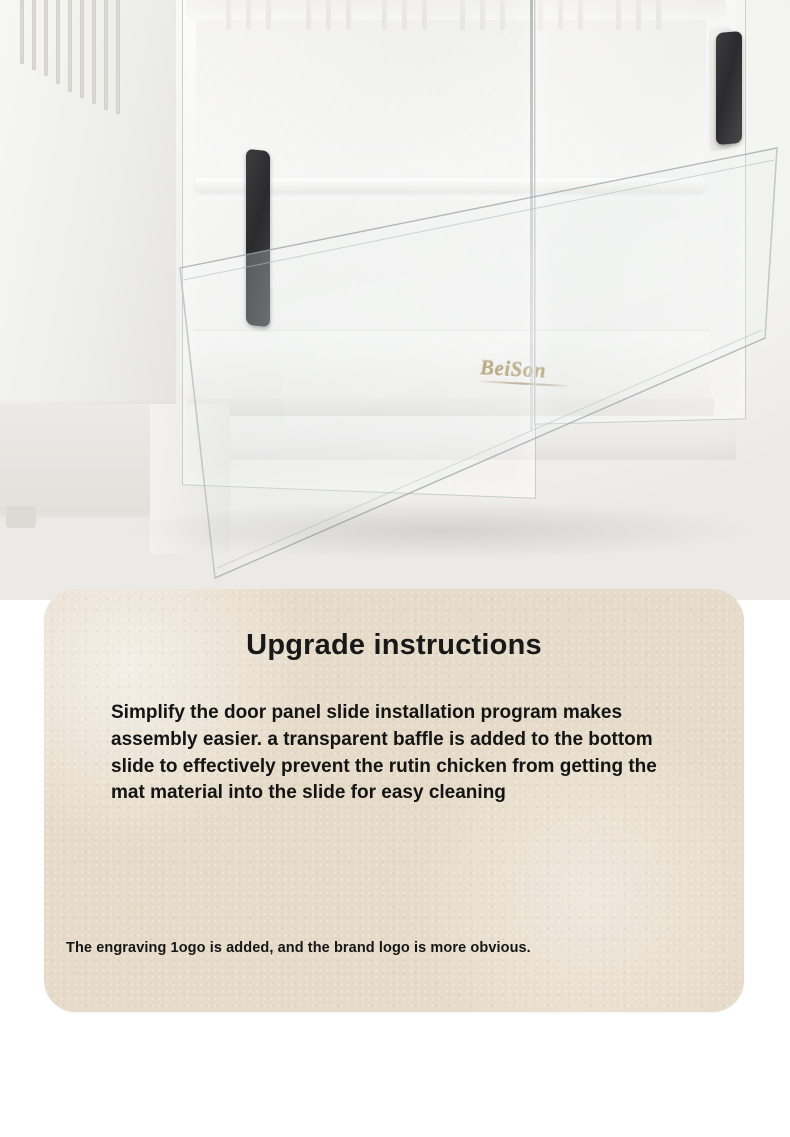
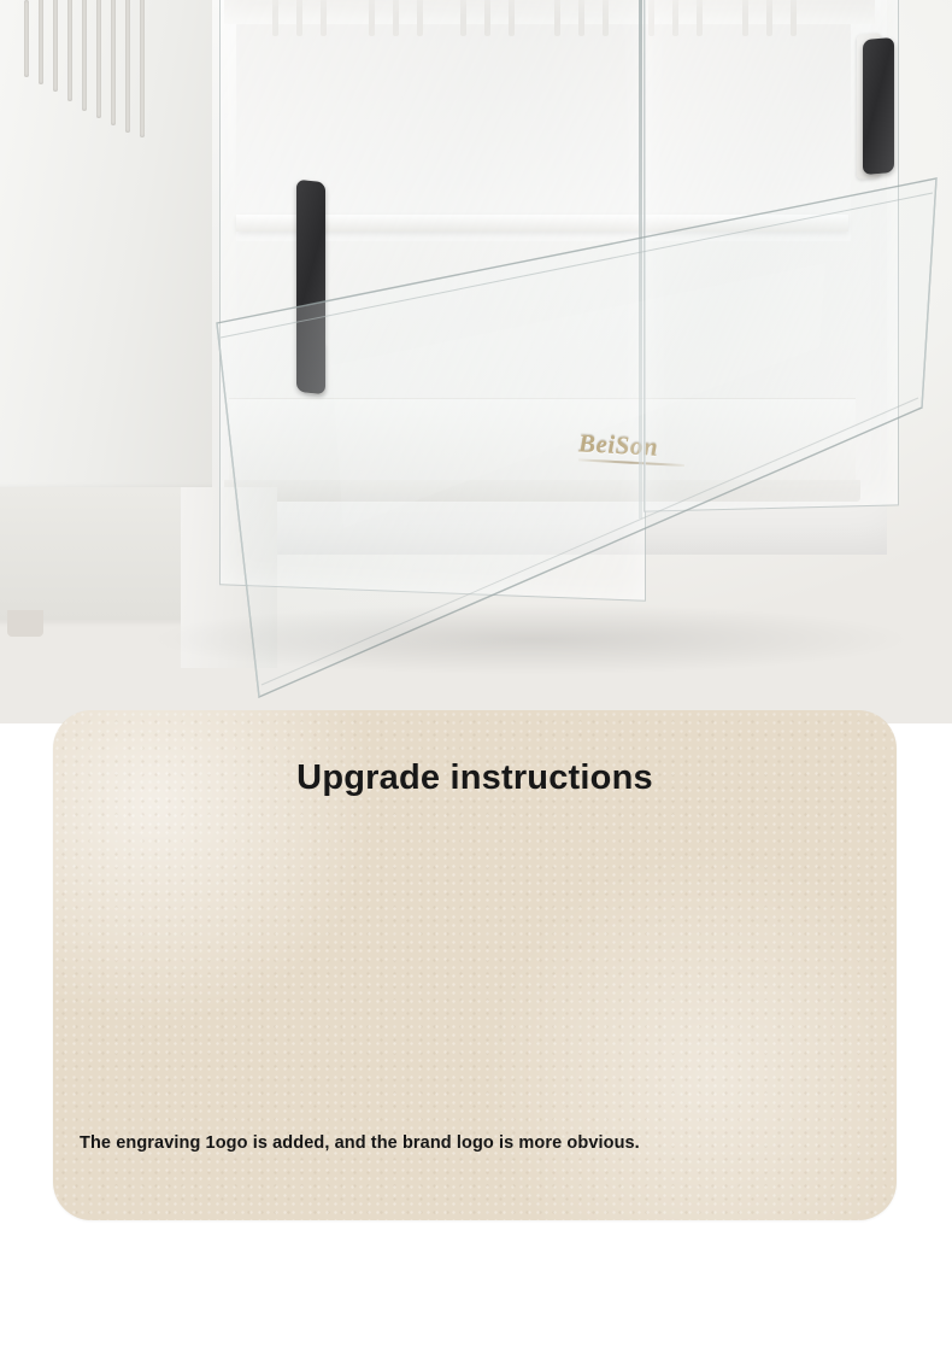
  Upgrade instructions
- Simplify the door panel slide installation program makes assembly easier. a transparent baffle is added to the bottom slide to effectively prevent the rutin chicken from getting the mat material into the slide for easy cleaning
  The engraving 1ogo is added, and the brand logo is more obvious.
